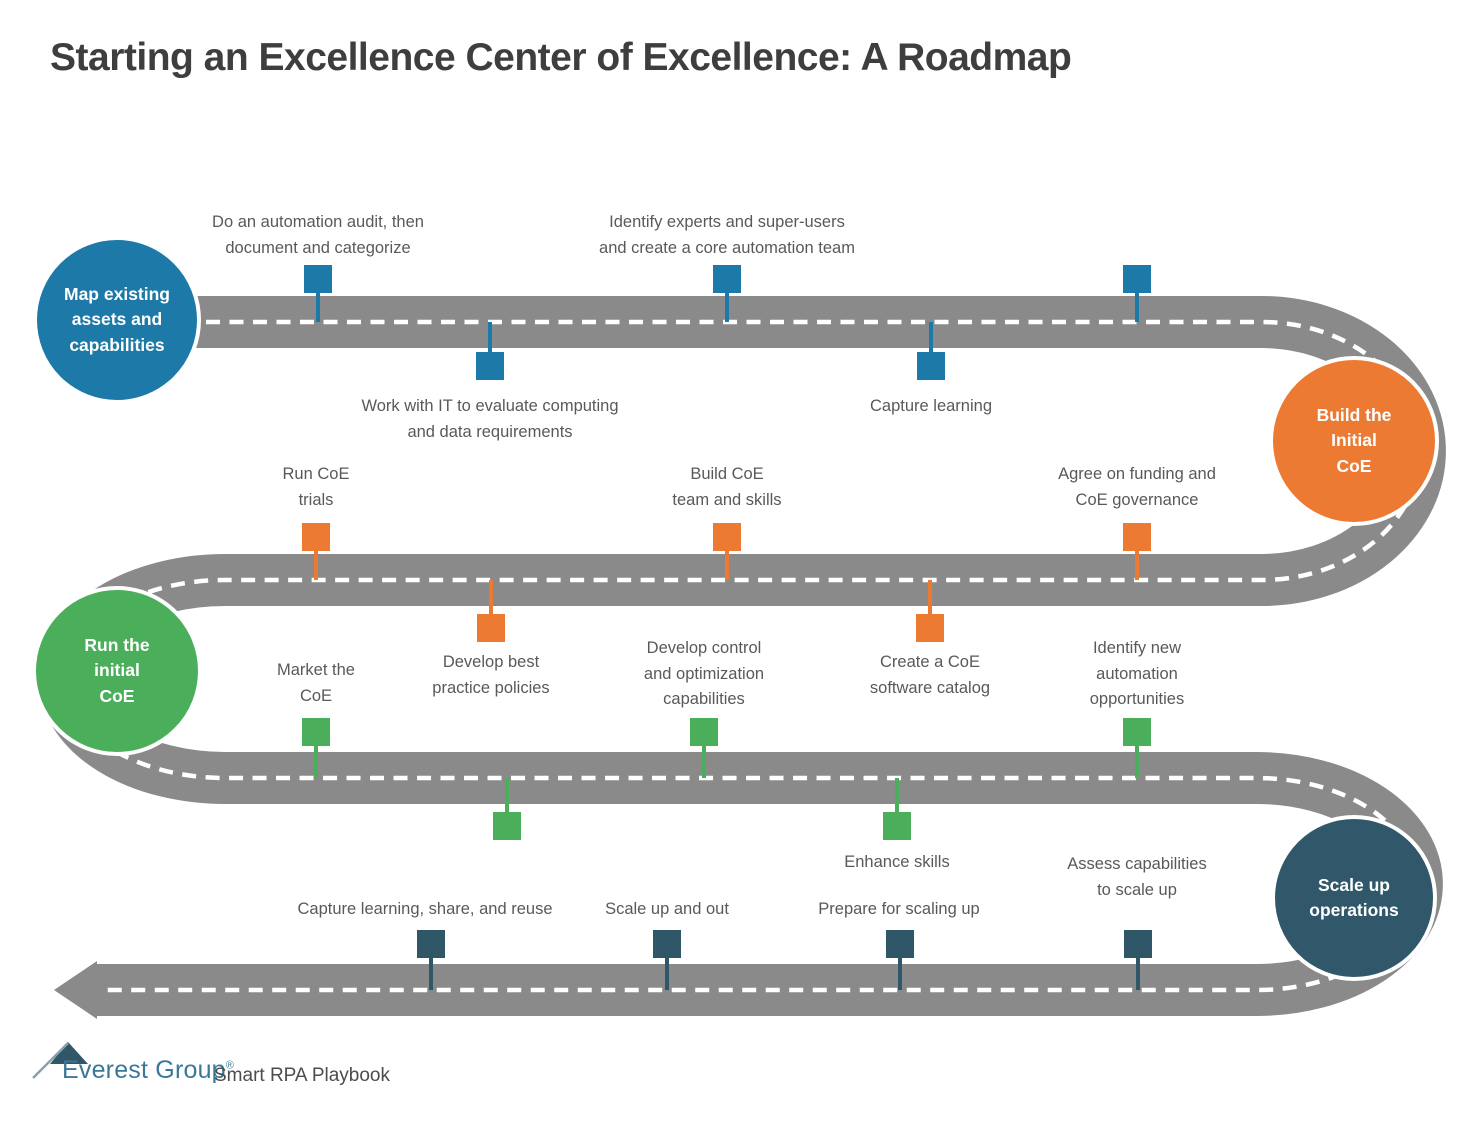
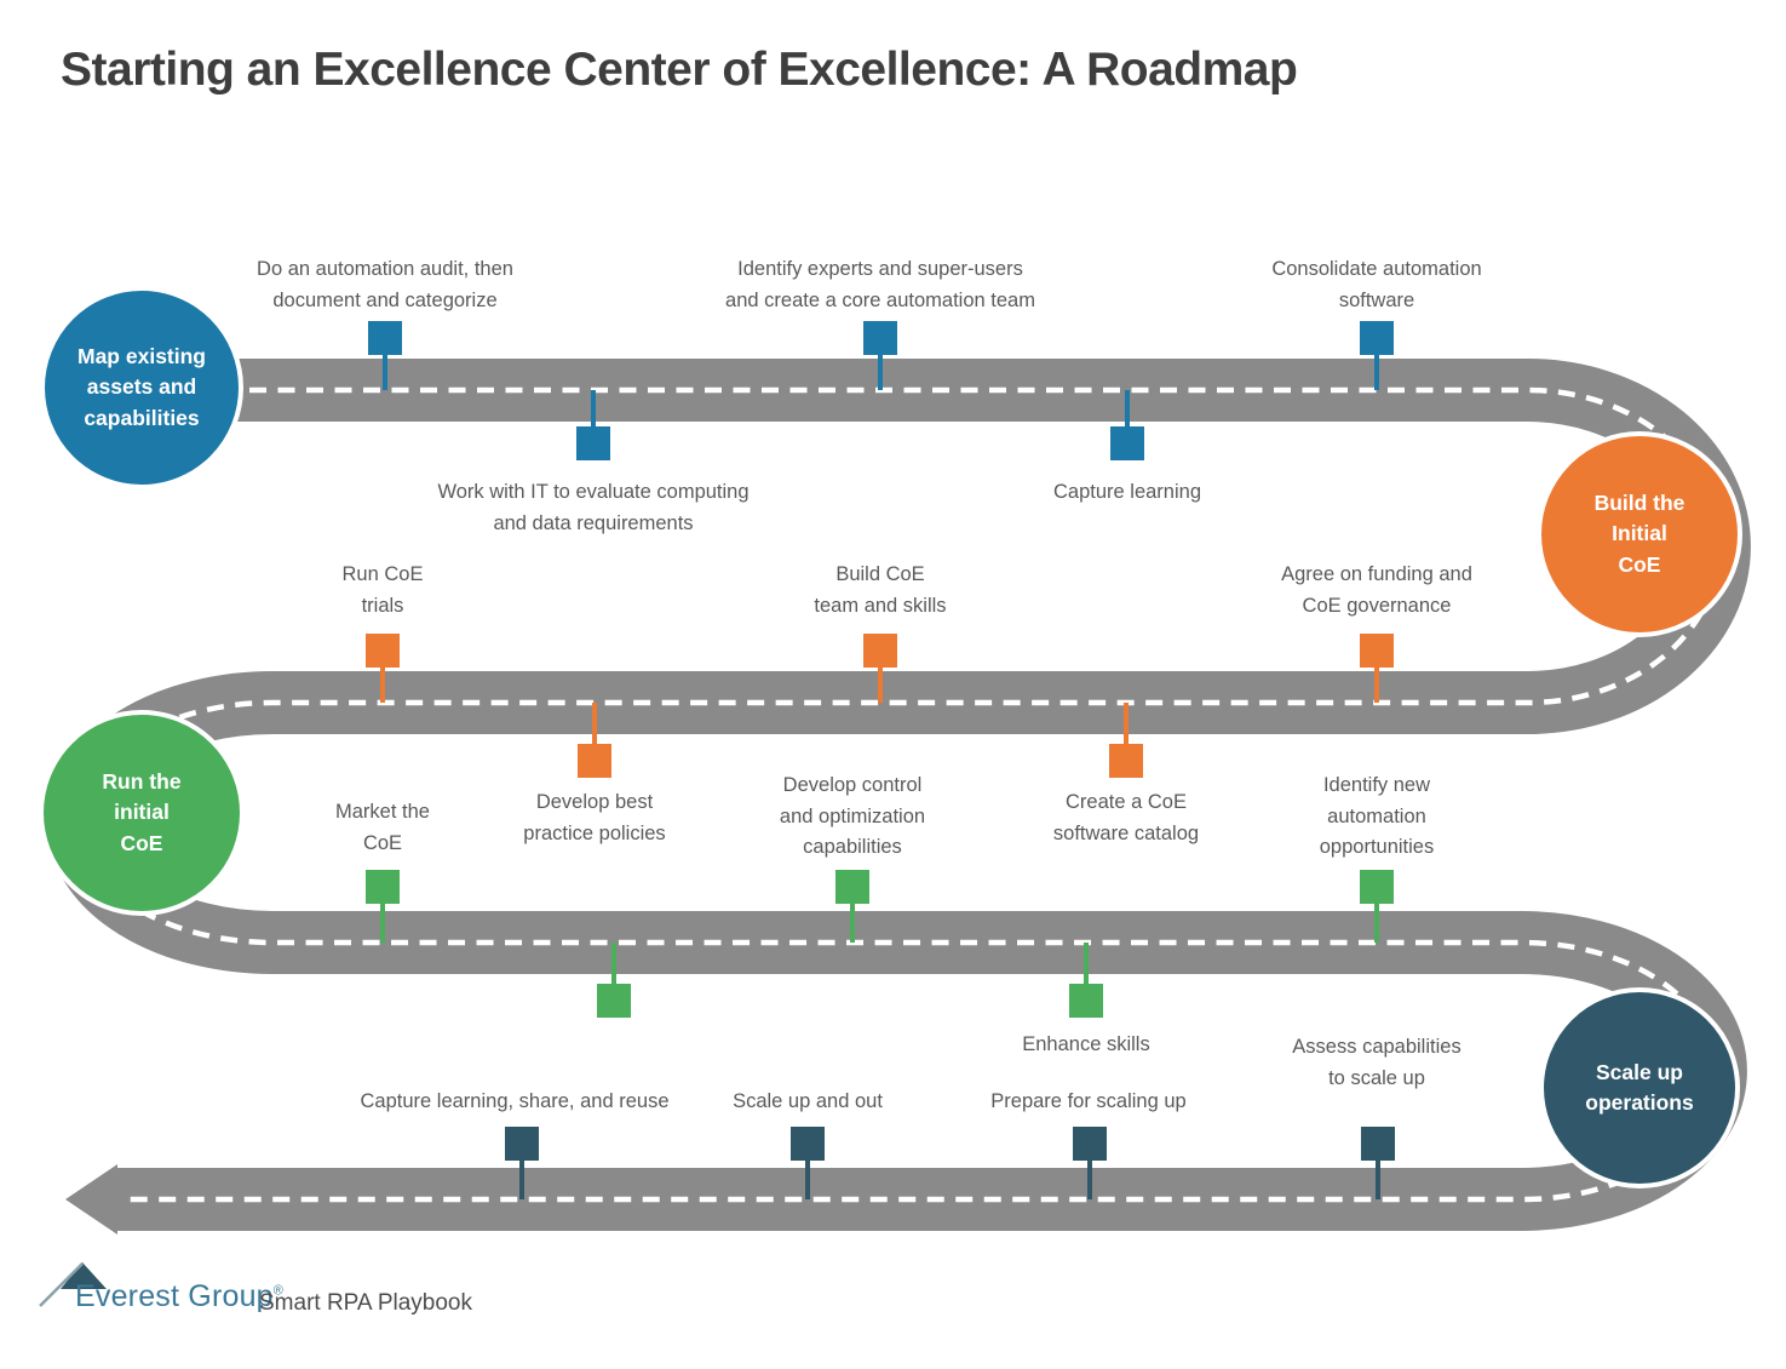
  Starting an Excellence Center of Excellence: A Roadmap
  Map existing
  assets and
  capabilities
  Build the
  Initial
  CoE
  Run the
  initial
  CoE
  Scale up
  operations
  Do an automation audit, then
  document and categorize
  Identify experts and super-users
  and create a core automation team
+ Consolidate automation
+ software
  Work with IT to evaluate computing
  and data requirements
  Capture learning
  Run CoE
  trials
  Build CoE
  team and skills
  Agree on funding and
  CoE governance
  Develop best
  practice policies
  Create a CoE
  software catalog
  Market the
  CoE
  Develop control
  and optimization
  capabilities
  Identify new
  automation
  opportunities
  Enhance skills
  Capture learning, share, and reuse
  Scale up and out
  Prepare for scaling up
  Assess capabilities
  to scale up
  Everest Group®
  Smart RPA Playbook
